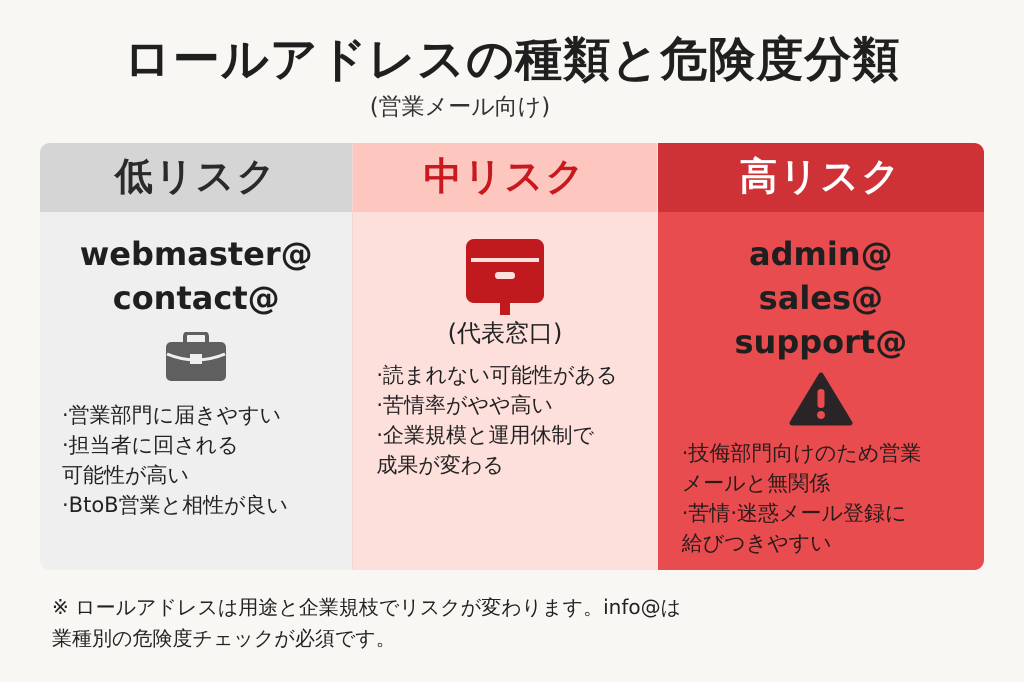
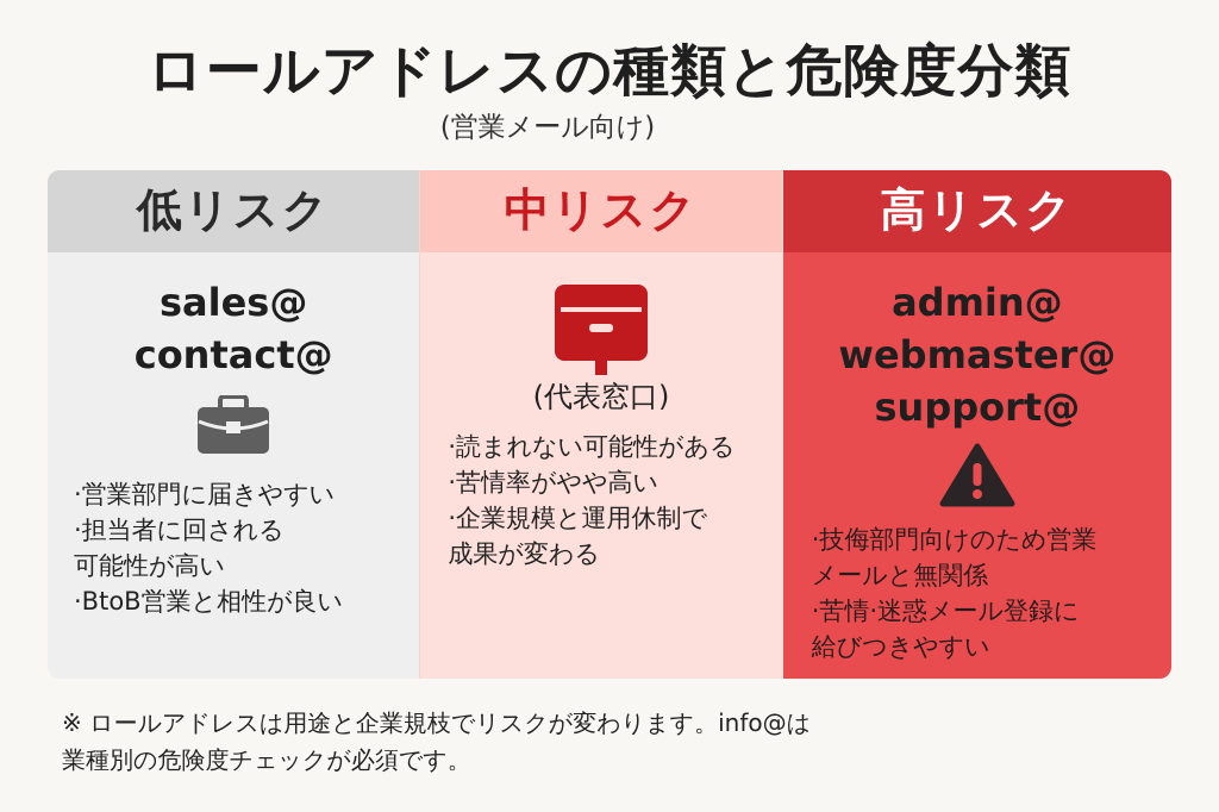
  ロールアドレスの種類と危険度分類
  (営業メール向け)
  低リスク
- webmaster@
+ sales@
  contact@
  ·営業部門に届きやすい
  ·担当者に回される
  可能性が高い
  ·BtoB営業と相性が良い
  中リスク
  (代表窓口)
  ·読まれない可能性がある
  ·苦情率がやや高い
  ·企業規模と運用休制で
  成果が変わる
  高リスク
  admin@
- sales@
+ webmaster@
  support@
  ·技侮部門向けのため営業
  メールと無関係
  ·苦情·迷惑メール登録に
  給びつきやすい
  ※ ロールアドレスは用途と企業規枝でリスクが変わります。info@は
  業種別の危険度チェックが必須です。
